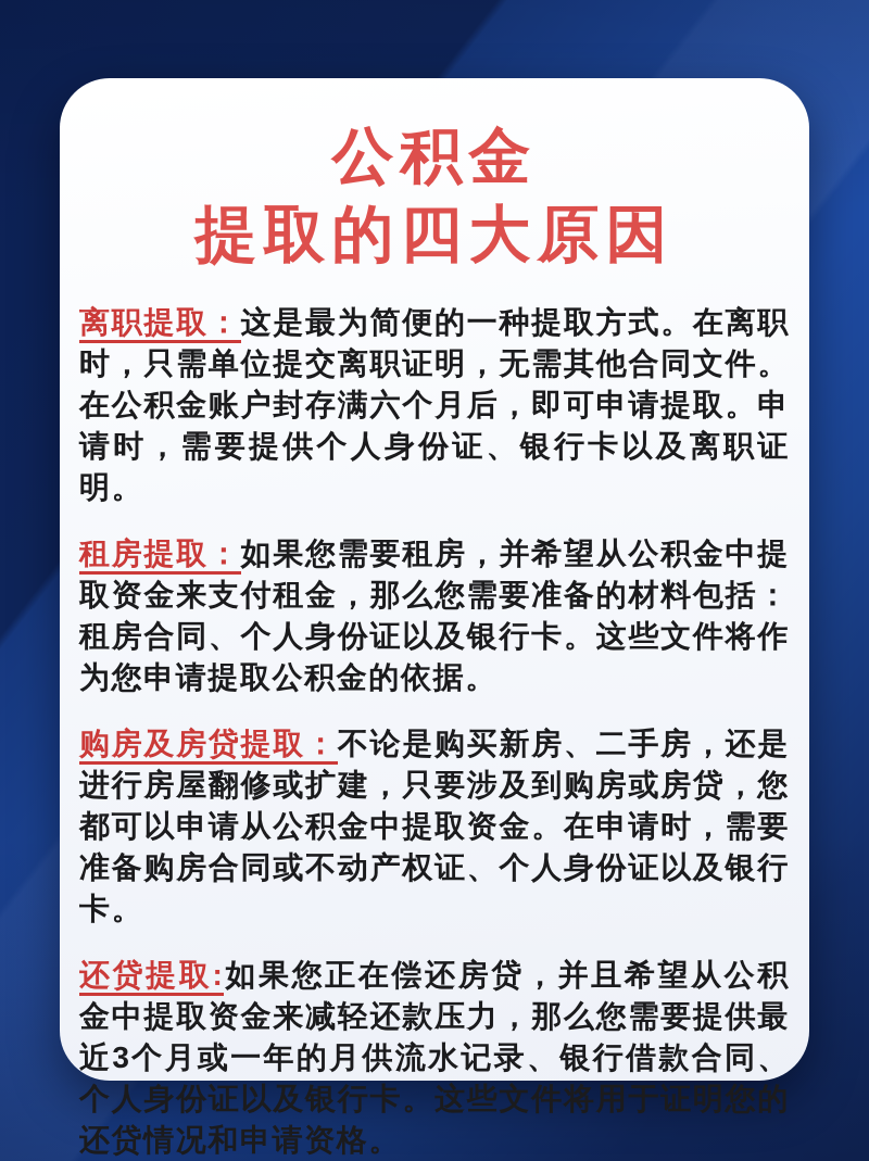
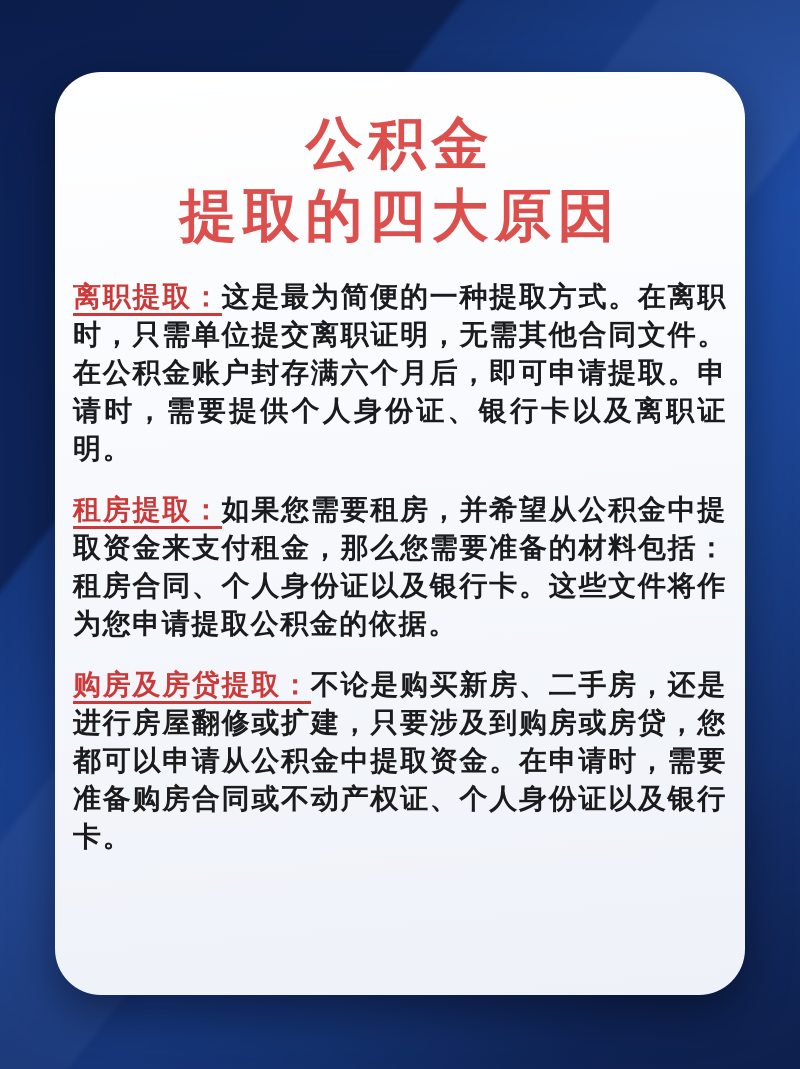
  公积金
  提取的四大原因
  离职提取：这是最为简便的一种提取方式。在离职时，只需单位提交离职证明，无需其他合同文件。在公积金账户封存满六个月后，即可申请提取。申请时，需要提供个人身份证、银行卡以及离职证明。
  租房提取：如果您需要租房，并希望从公积金中提取资金来支付租金，那么您需要准备的材料包括：租房合同、个人身份证以及银行卡。这些文件将作为您申请提取公积金的依据。
  购房及房贷提取：不论是购买新房、二手房，还是进行房屋翻修或扩建，只要涉及到购房或房贷，您都可以申请从公积金中提取资金。在申请时，需要准备购房合同或不动产权证、个人身份证以及银行卡。
- 还贷提取:如果您正在偿还房贷，并且希望从公积金中提取资金来减轻还款压力，那么您需要提供最近3个月或一年的月供流水记录、银行借款合同、个人身份证以及银行卡。这些文件将用于证明您的还贷情况和申请资格。
